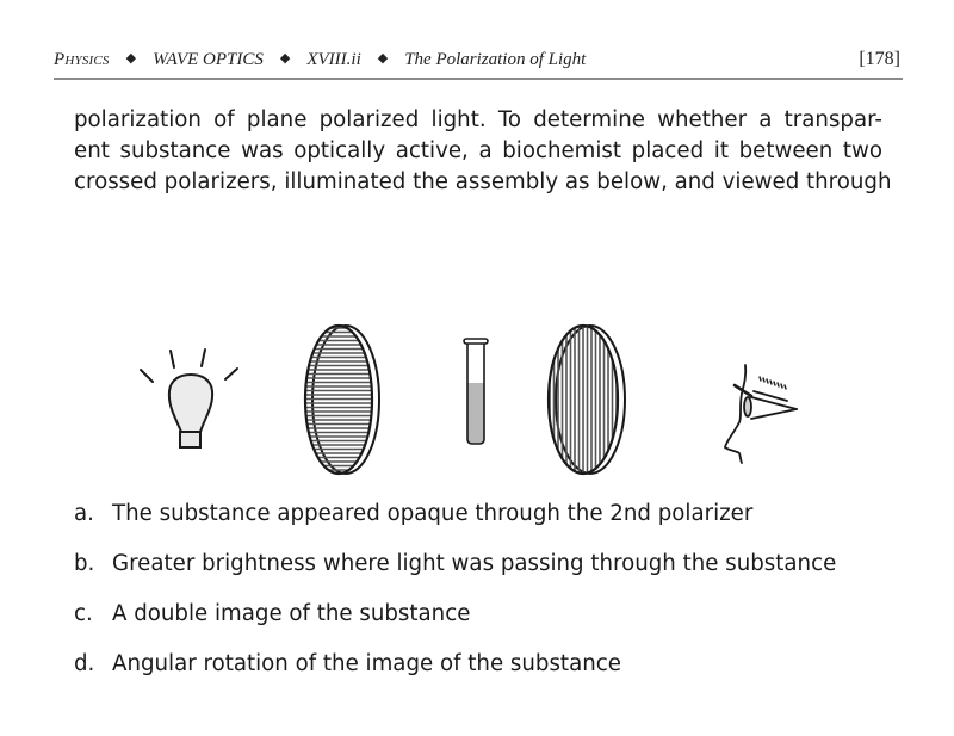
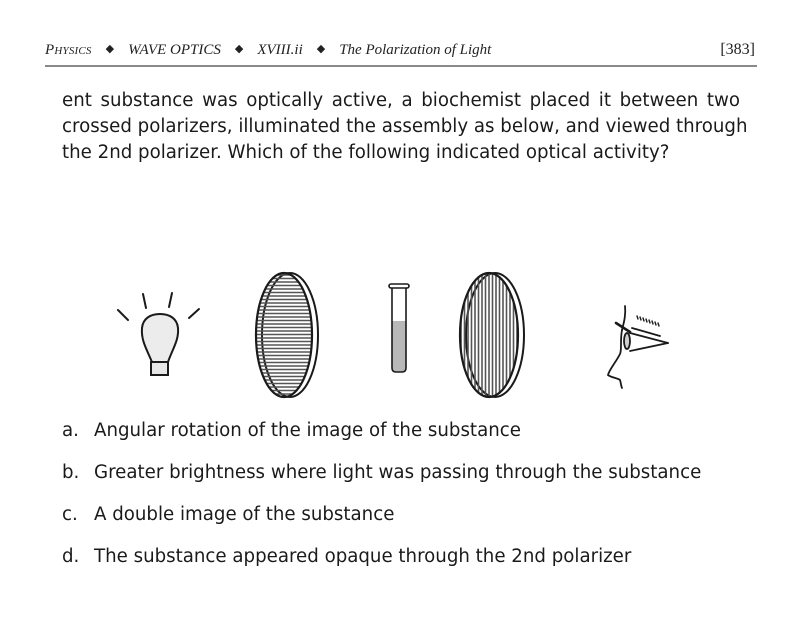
  Physics ◆ WAVE OPTICS ◆ XVIII.ii ◆ The Polarization of Light
- [178]
+ [383]
- polarization of plane polarized light. To determine whether a transpar-
  ent substance was optically active, a biochemist placed it between two
  crossed polarizers, illuminated the assembly as below, and viewed through
+ the 2nd polarizer. Which of the following indicated optical activity?
- a. The substance appeared opaque through the 2nd polarizer
+ a. Angular rotation of the image of the substance
  b. Greater brightness where light was passing through the substance
  c. A double image of the substance
- d. Angular rotation of the image of the substance
+ d. The substance appeared opaque through the 2nd polarizer
